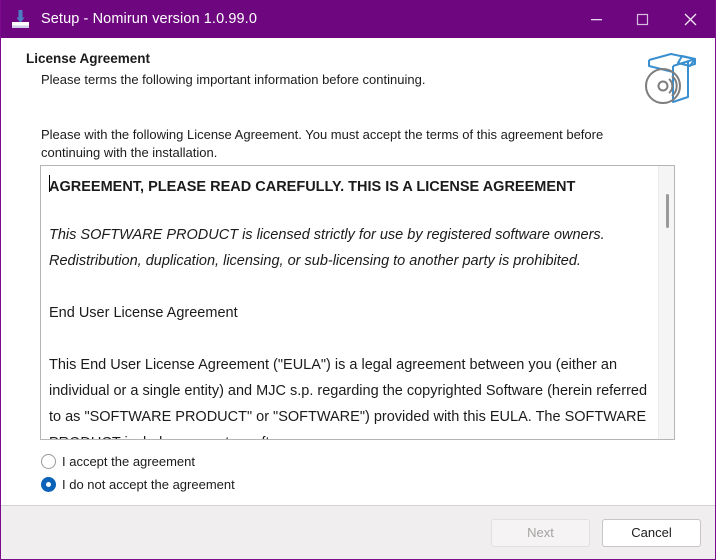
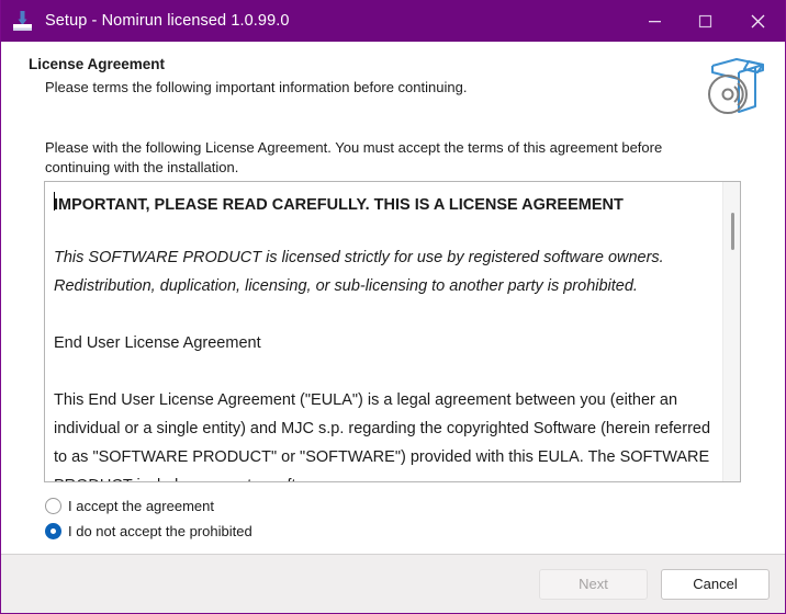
- Setup - Nomirun version 1.0.99.0
+ Setup - Nomirun licensed 1.0.99.0
  License Agreement
  Please terms the following important information before continuing.
  Please with the following License Agreement. You must accept the terms of this agreement before continuing with the installation.
- AGREEMENT, PLEASE READ CAREFULLY. THIS IS A LICENSE AGREEMENT
+ IMPORTANT, PLEASE READ CAREFULLY. THIS IS A LICENSE AGREEMENT
  This SOFTWARE PRODUCT is licensed strictly for use by registered software owners. Redistribution, duplication, licensing, or sub-licensing to another party is prohibited.
  End User License Agreement
  This End User License Agreement ("EULA") is a legal agreement between you (either an individual or a single entity) and MJC s.p. regarding the copyrighted Software (herein referred to as "SOFTWARE PRODUCT" or "SOFTWARE") provided with this EULA. The SOFTWARE
  I accept the agreement
- I do not accept the agreement
+ I do not accept the prohibited
  Next
  Cancel
